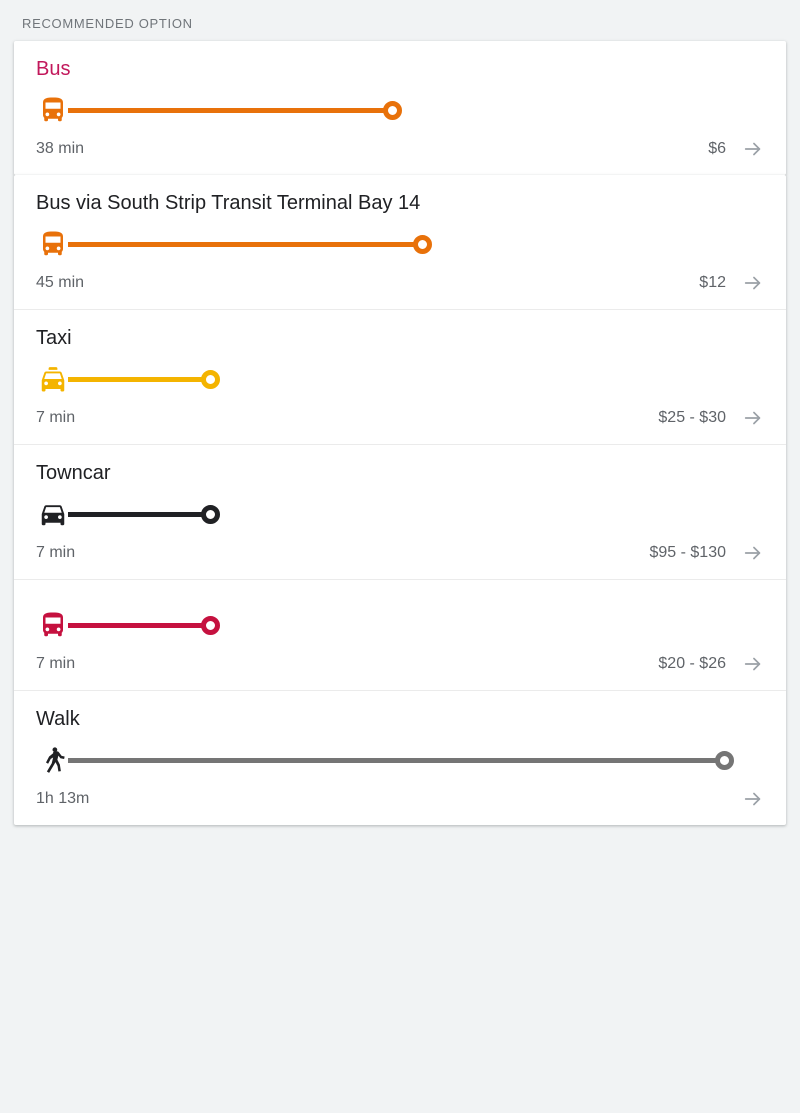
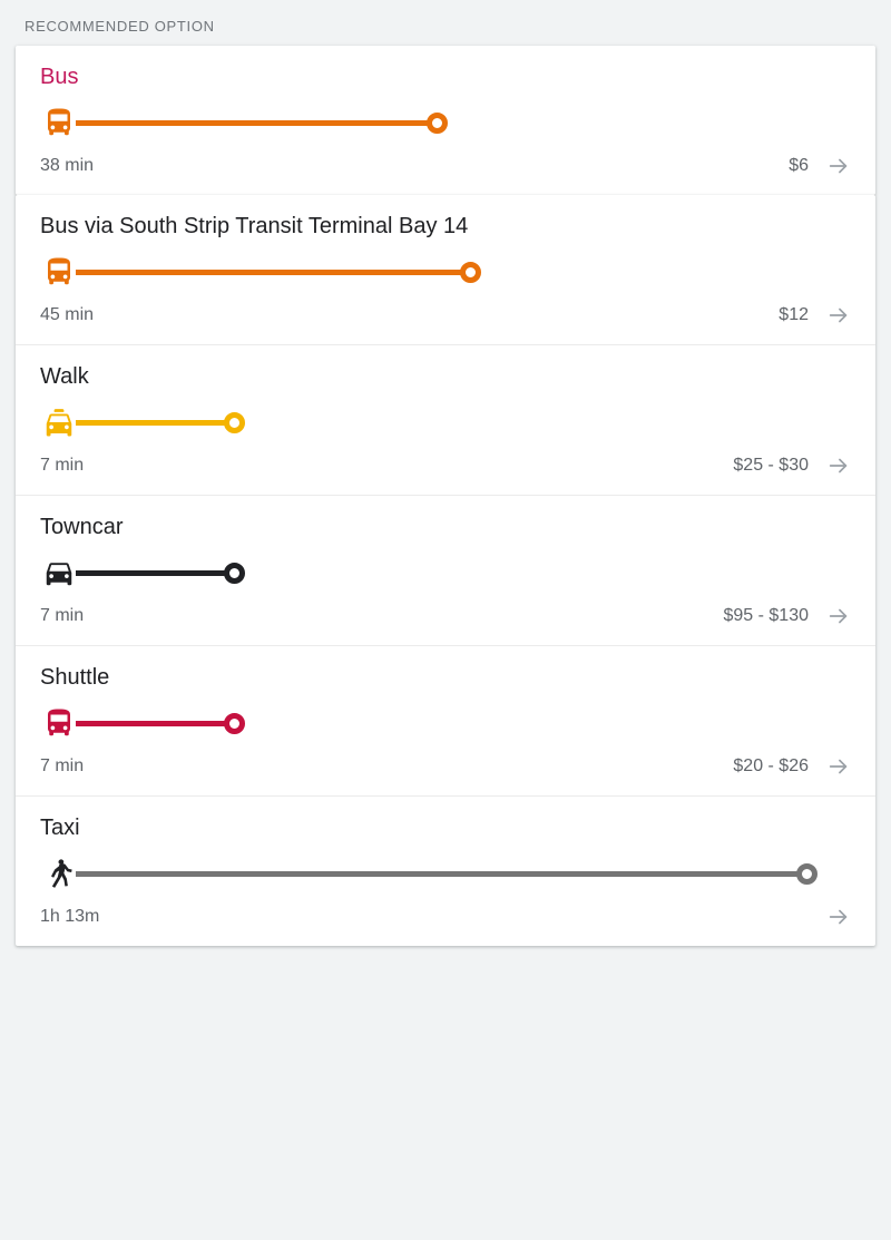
  RECOMMENDED OPTION
  Bus
  38 min
  $6
  Bus via South Strip Transit Terminal Bay 14
  45 min
  $12
- Taxi
+ Walk
  7 min
  $25 - $30
  Towncar
  7 min
  $95 - $130
+ Shuttle
  7 min
  $20 - $26
- Walk
+ Taxi
  1h 13m
